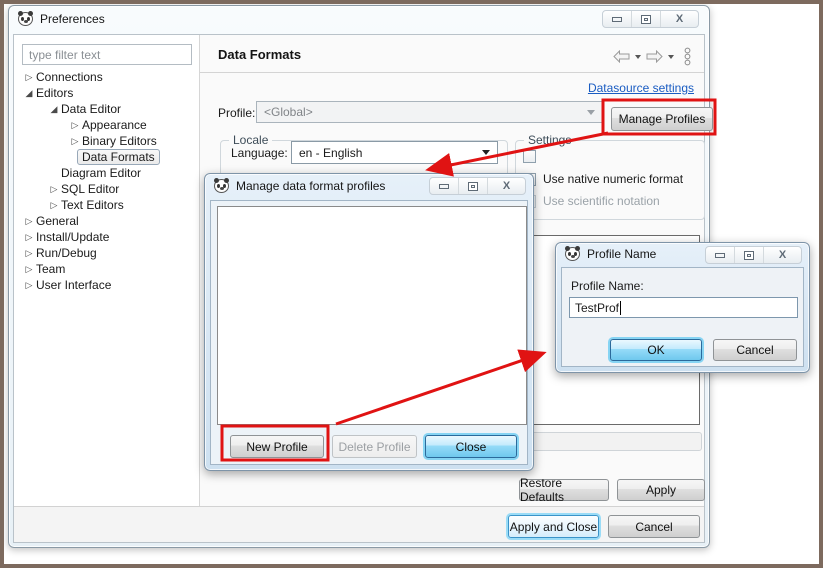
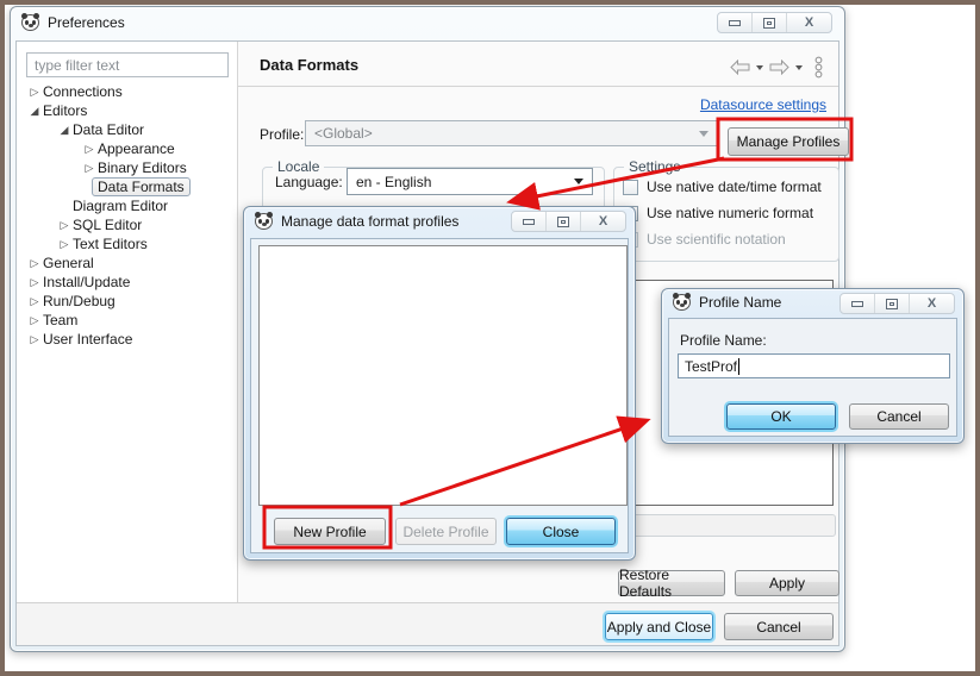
  Preferences
  X
  type filter text
  ▷
  Connections
  ◢
  Editors
  ◢
  Data Editor
  ▷
  Appearance
  ▷
  Binary Editors
  Data Formats
  Diagram Editor
  ▷
  SQL Editor
  ▷
  Text Editors
  ▷
  General
  ▷
  Install/Update
  ▷
  Run/Debug
  ▷
  Team
  ▷
  User Interface
  Data Formats
  Datasource settings
  Profile:
  <Global>
  Manage Profiles
  Locale
  Language:
  en - English
  Setting
+ Use native date/time format
  Use native numeric format
  Use scientific notation
  Restore Defaults
  Apply
  Apply and Close
  Cancel
  Manage data format profiles
  X
  New Profile
  Delete Profile
  Close
  Profile Name
  X
  Profile Name:
  TestProf
  OK
  Cancel
